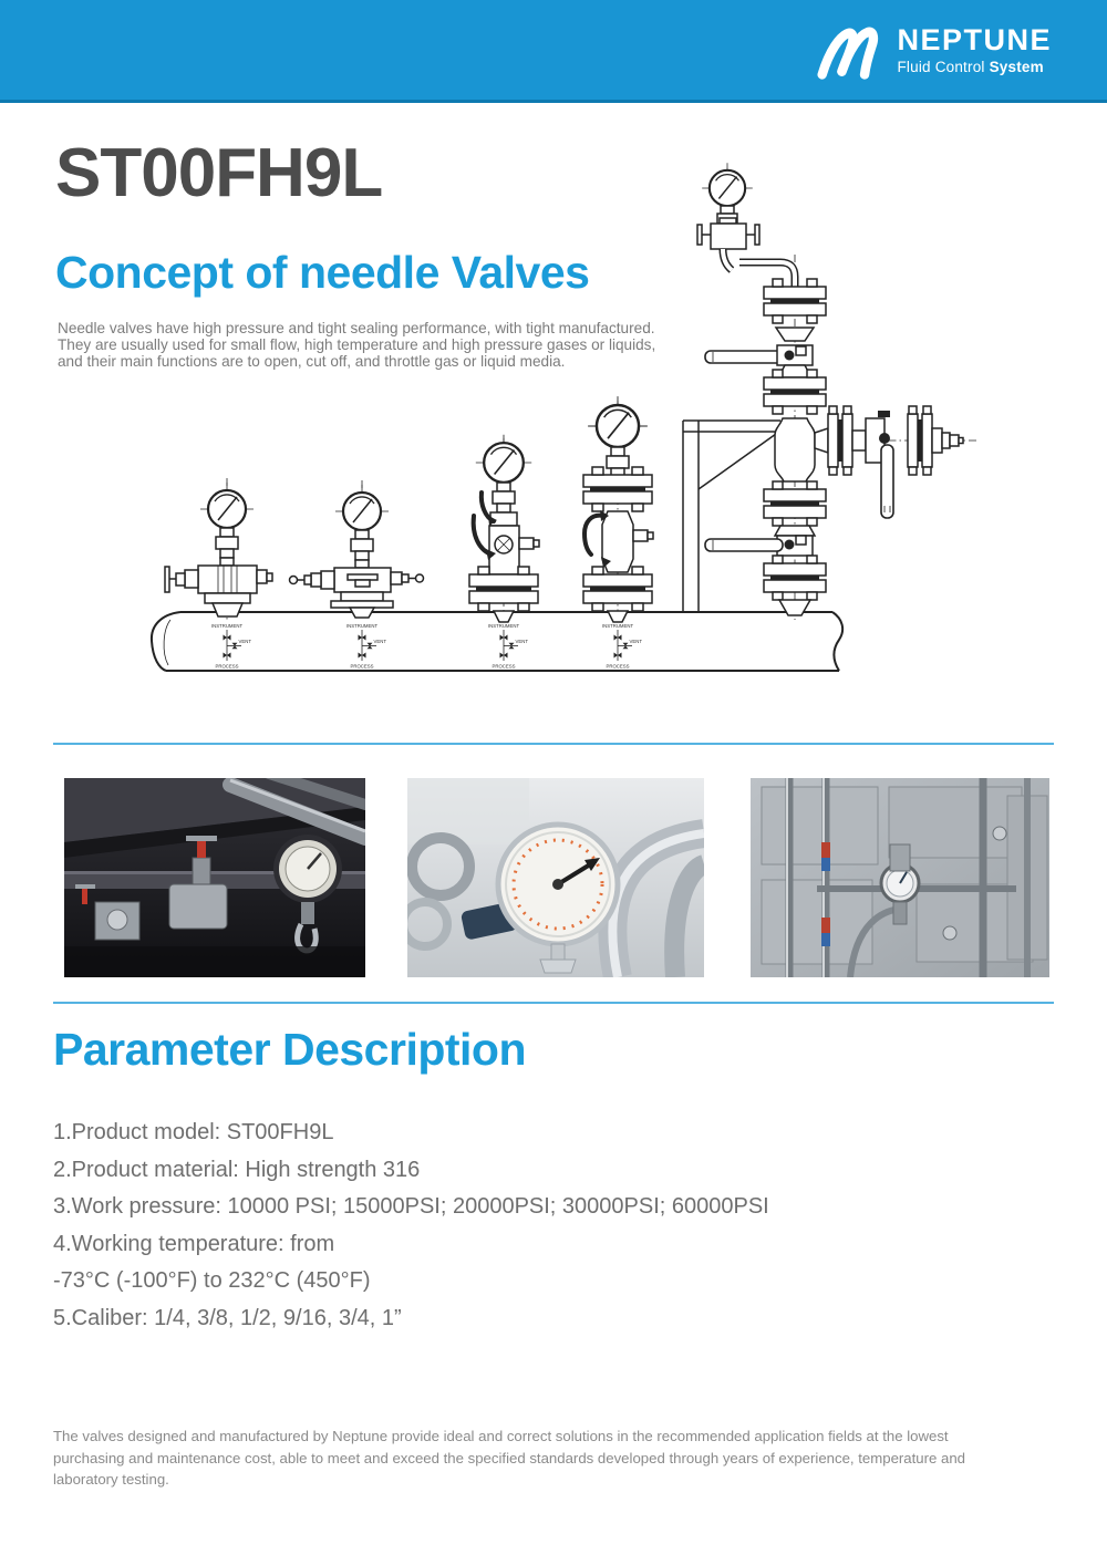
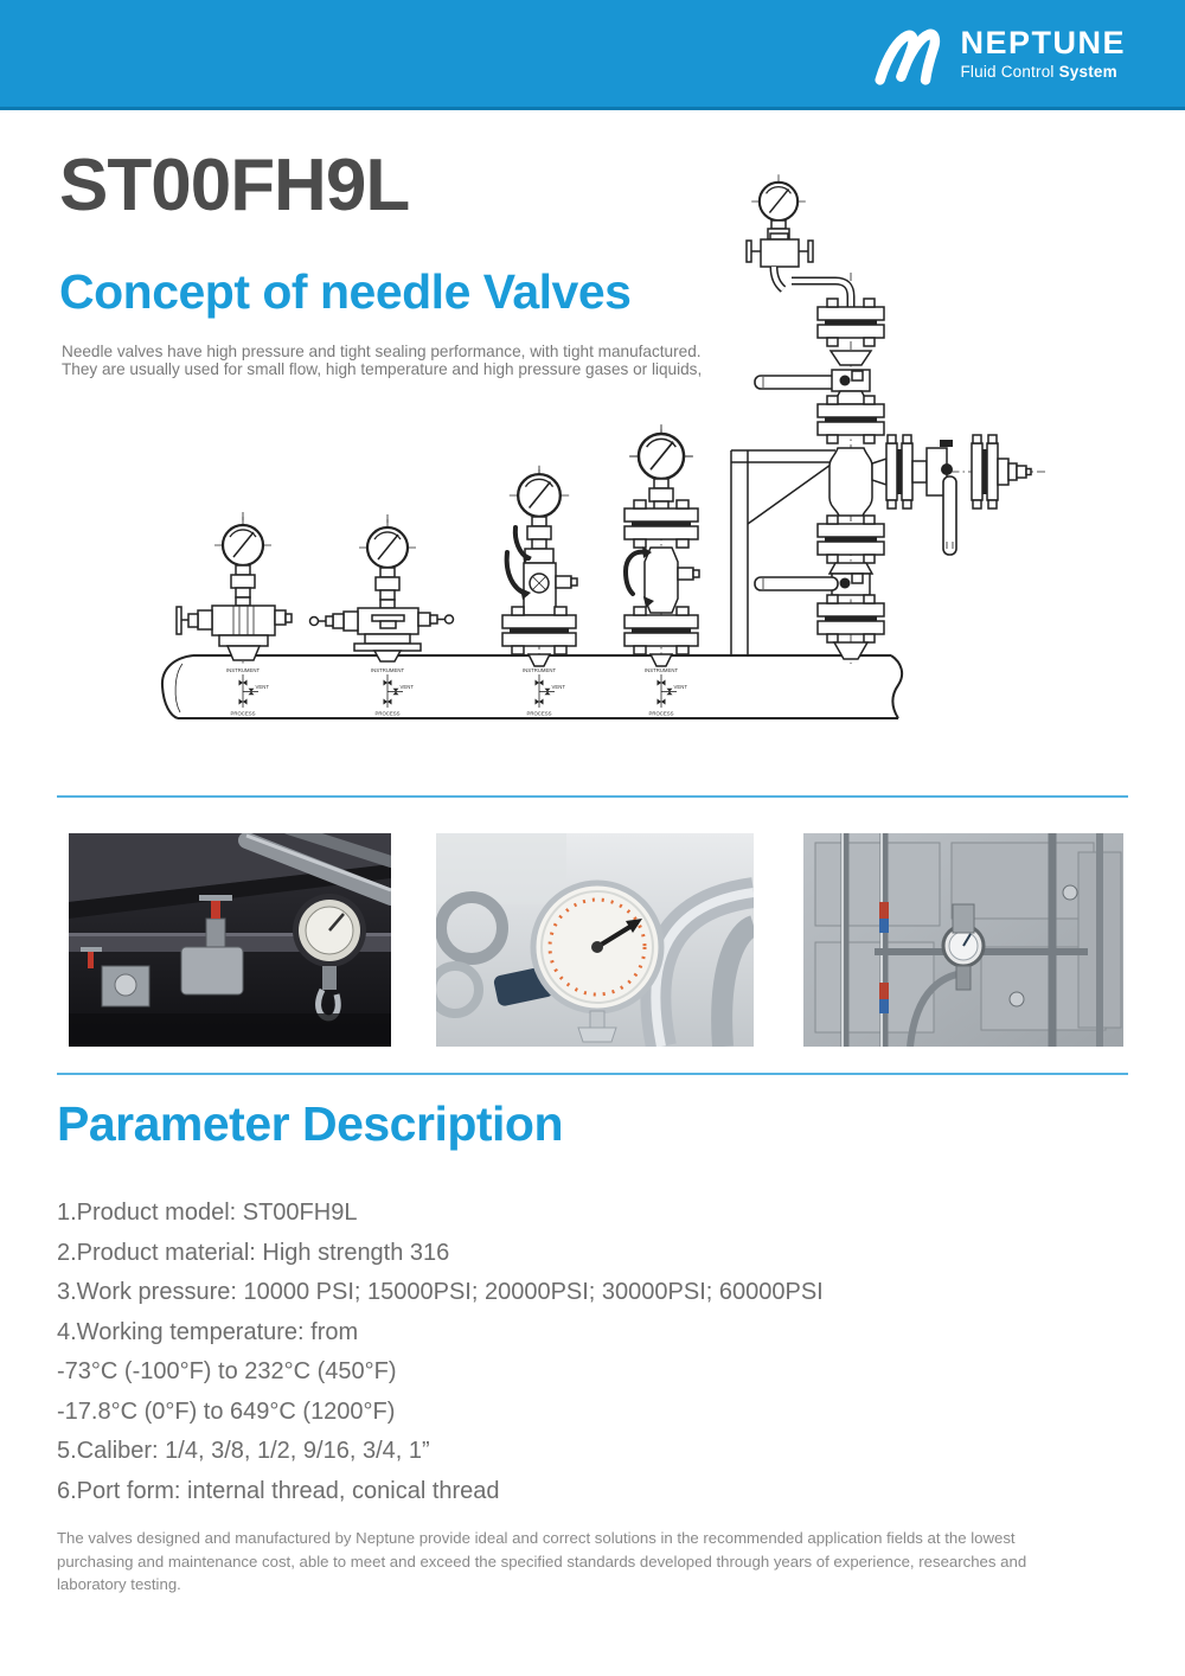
  NEPTUNE
  Fluid Control System
  ST00FH9L
  Concept of needle Valves
  Needle valves have high pressure and tight sealing performance, with tight manufactured.
  They are usually used for small flow, high temperature and high pressure gases or liquids,
- and their main functions are to open, cut off, and throttle gas or liquid media.
  Parameter Description
  1.Product model: ST00FH9L
  2.Product material: High strength 316
  3.Work pressure: 10000 PSI; 15000PSI; 20000PSI; 30000PSI; 60000PSI
  4.Working temperature: from
  -73°C (-100°F) to 232°C (450°F)
+ -17.8°C (0°F) to 649°C (1200°F)
  5.Caliber: 1/4, 3/8, 1/2, 9/16, 3/4, 1”
+ 6.Port form: internal thread, conical thread
  The valves designed and manufactured by Neptune provide ideal and correct solutions in the recommended application fields at the lowest
- purchasing and maintenance cost, able to meet and exceed the specified standards developed through years of experience, temperature and
+ purchasing and maintenance cost, able to meet and exceed the specified standards developed through years of experience, researches and
  laboratory testing.
